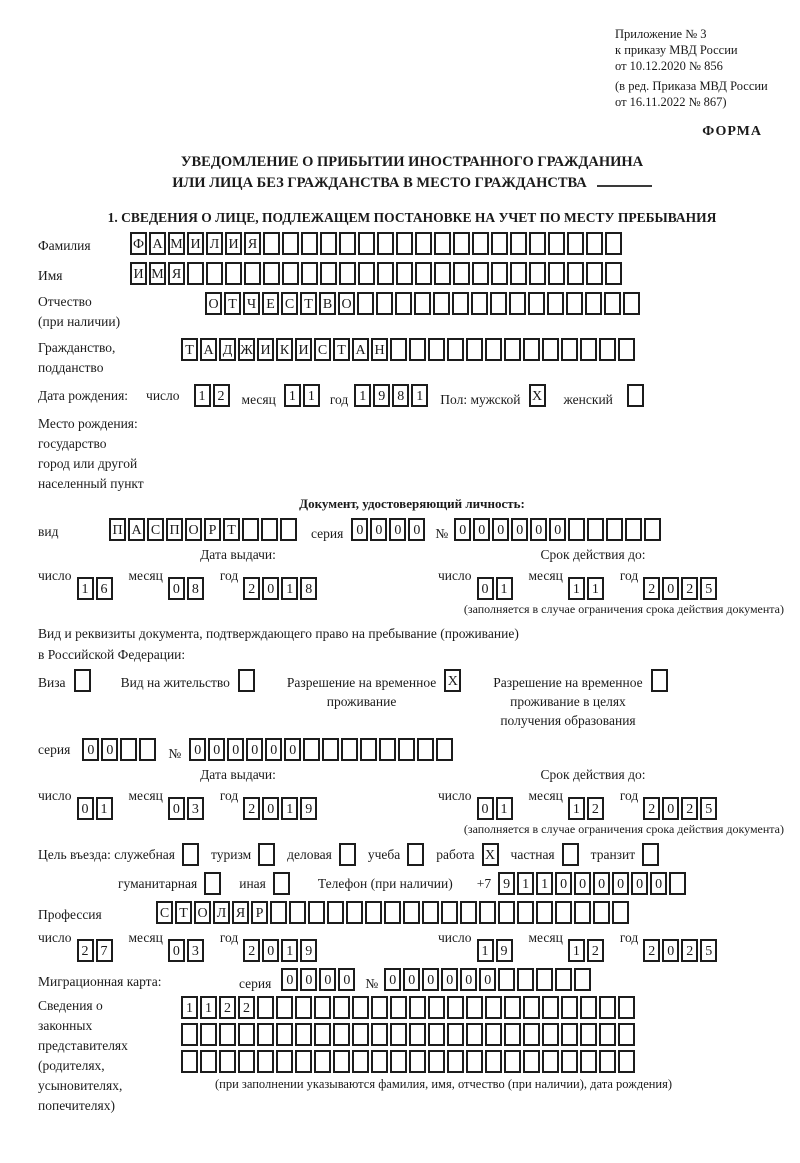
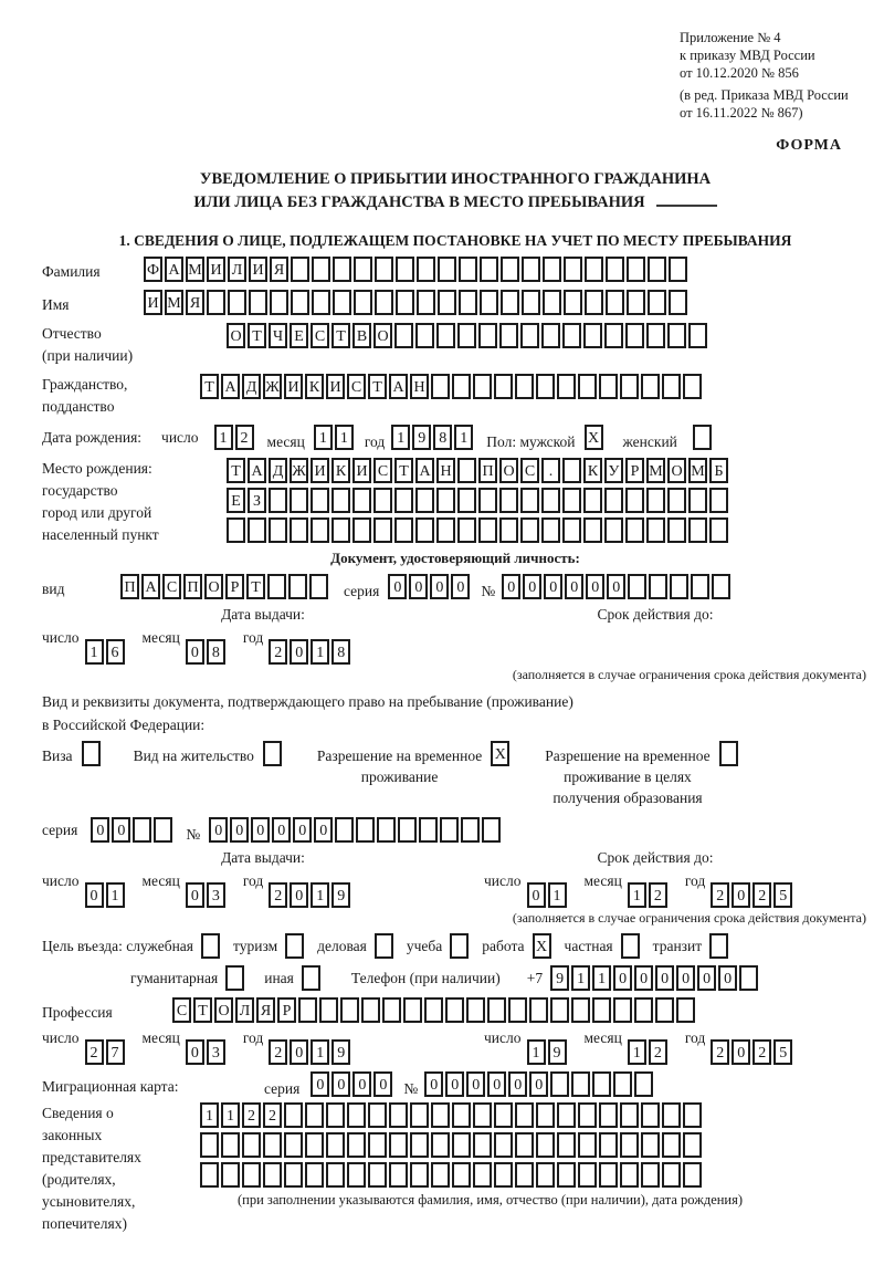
- Приложение № 3
+ Приложение № 4
  к приказу МВД России
  от 10.12.2020 № 856
  (в ред. Приказа МВД России
  от 16.11.2022 № 867)
  ФОРМА
  УВЕДОМЛЕНИЕ О ПРИБЫТИИ ИНОСТРАННОГО ГРАЖДАНИНА
- ИЛИ ЛИЦА БЕЗ ГРАЖДАНСТВА В МЕСТО ГРАЖДАНСТВА
+ ИЛИ ЛИЦА БЕЗ ГРАЖДАНСТВА В МЕСТО ПРЕБЫВАНИЯ
  1. СВЕДЕНИЯ О ЛИЦЕ, ПОДЛЕЖАЩЕМ ПОСТАНОВКЕ НА УЧЕТ ПО МЕСТУ ПРЕБЫВАНИЯ
  Фамилия
  Ф А М И Л И Я
  Имя
  И М Я
  Отчество
  (при наличии)
  О Т Ч Е С Т В О
  Гражданство,
  подданство
  Т А Д Ж И К И С Т А Н
  Дата рождения:
  число
  1 2
  месяц
  1 1
  год
  1 9 8 1
  Пол: мужской
  X
  женский
  Место рождения:
  государство
  город или другой
  населенный пункт
+ Т А Д Ж И К И С Т А Н П О С . К У Р М О М Б
+ Е З
  Документ, удостоверяющий личность:
  вид
  П А С П О Р Т
  серия
  0 0 0 0
  №
  0 0 0 0 0 0
  Дата выдачи:
  Срок действия до:
  число1 6 месяц0 8 год2 0 1 8
- число0 1 месяц1 1 год2 0 2 5
  (заполняется в случае ограничения срока действия документа)
  Вид и реквизиты документа, подтверждающего право на пребывание (проживание)
  в Российской Федерации:
  Виза
  Вид на жительство
  Разрешение на временное
  проживание
  X
  Разрешение на временное
  проживание в целях
  получения образования
  серия
  0 0
  №
  0 0 0 0 0 0
  Дата выдачи:
  Срок действия до:
  число0 1 месяц0 3 год2 0 1 9
  число0 1 месяц1 2 год2 0 2 5
  (заполняется в случае ограничения срока действия документа)
  Цель въезда: служебная
  туризм
  деловая
  учеба
  работа
  X
  частная
  транзит
  гуманитарная
  иная
  Телефон (при наличии)
  +7
  9 1 1 0 0 0 0 0 0
  Профессия
  С Т О Л Я Р
  число2 7 месяц0 3 год2 0 1 9
  число1 9 месяц1 2 год2 0 2 5
  Миграционная карта:
  серия
  0 0 0 0
  №
  0 0 0 0 0 0
  Сведения о
  законных
  представителях
  (родителях,
  усыновителях,
  попечителях)
  1 1 2 2
  (при заполнении указываются фамилия, имя, отчество (при наличии), дата рождения)
